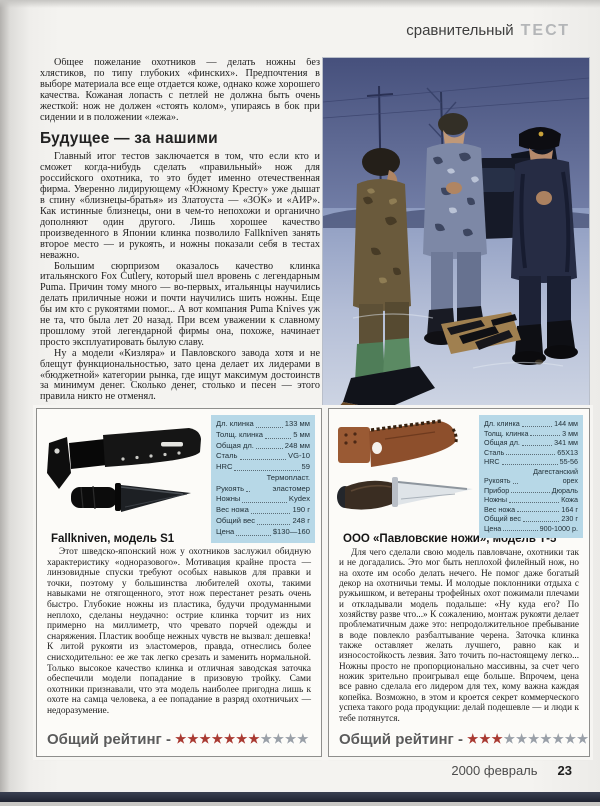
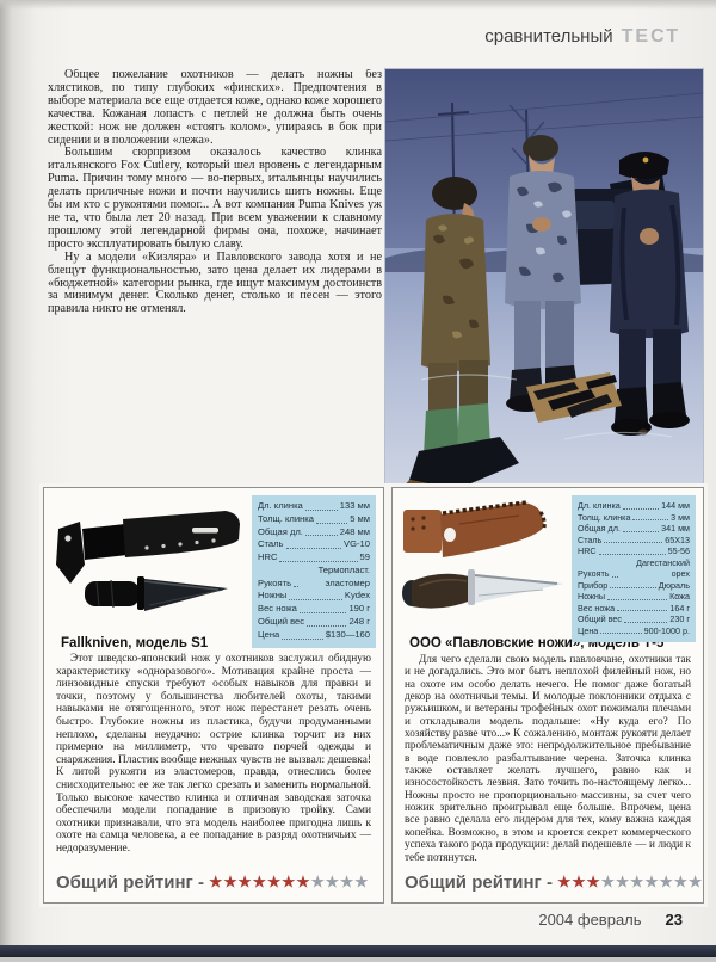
  сравнительный ТЕСТ
  Общее пожелание охотников — делать ножны без хлястиков, по типу глубоких «финских». Предпочтения в выборе материала все еще отдается коже, однако коже хорошего качества. Кожаная лопасть с петлей не должна быть очень жесткой: нож не должен «стоять колом», упираясь в бок при сидении и в положении «лежа».
- Будущее — за нашими
- Главный итог тестов заключается в том, что если кто и сможет когда-нибудь сделать «правильный» нож для российского охотника, то это будет именно отечественная фирма. Уверенно лидирующему «Южному Кресту» уже дышат в спину «близнецы-братья» из Златоуста — «ЗОК» и «АИР». Как истинные близнецы, они в чем-то непохожи и органично дополняют один другого. Лишь хорошее качество произведенного в Японии клинка позволило Fallkniven занять второе место — и рукоять, и ножны показали себя в тестах неважно.
  Большим сюрпризом оказалось качество клинка итальянского Fox Cutlery, который шел вровень с легендарным Puma. Причин тому много — во-первых, итальянцы научились делать приличные ножи и почти научились шить ножны. Еще бы им кто с рукоятями помог... А вот компания Puma Knives уж не та, что была лет 20 назад. При всем уважении к славному прошлому этой легендарной фирмы она, похоже, начинает просто эксплуатировать былую славу.
  Ну а модели «Кизляра» и Павловского завода хотя и не блещут функциональностью, зато цена делает их лидерами в «бюджетной» категории рынка, где ищут максимум достоинств за минимум денег. Сколько денег, столько и песен — этого правила никто не отменял.
  Дл. клинка
  133 мм
  Толщ. клинка
  5 мм
  Общая дл.
  248 мм
  Сталь
  VG-10
  HRC
  59
  Рукоять
  Термопласт. эластомер
  Ножны
  Kydex
  Вес ножа
  190 г
  Общий вес
  248 г
  Цена
  $130—160
  Fallkniven, модель S1
  Этот шведско-японский нож у охотников заслужил обидную характеристику «одноразового». Мотивация крайне проста — линзовидные спуски требуют особых навыков для правки и точки, поэтому у большинства любителей охоты, такими навыками не отягощенного, этот нож перестанет резать очень быстро. Глубокие ножны из пластика, будучи продуманными неплохо, сделаны неудачно: острие клинка торчит из них примерно на миллиметр, что чревато порчей одежды и снаряжения. Пластик вообще нежных чувств не вызвал: дешевка! К литой рукояти из эластомеров, правда, отнеслись более снисходительно: ее же так легко срезать и заменить нормальной. Только высокое качество клинка и отличная заводская заточка обеспечили модели попадание в призовую тройку. Сами охотники признавали, что эта модель наиболее пригодна лишь к охоте на самца человека, а ее попадание в разряд охотничьих — недоразумение.
  Общий рейтинг - ★★★★★★★★★★★
  Дл. клинка
  144 мм
  Толщ. клинка
  3 мм
  Общая дл.
  341 мм
  Сталь
  65X13
  HRC
  55-56
  Рукоять
  Дагестанский орех
  Прибор
  Дюраль
  Ножны
  Кожа
  Вес ножа
  164 г
  Общий вес
  230 г
  Цена
  900-1000 р.
  ООО «Павловские ножи», модель Т-5
  Для чего сделали свою модель павловчане, охотники так и не догадались. Это мог быть неплохой филейный нож, но на охоте им особо делать нечего. Не помог даже богатый декор на охотничьи темы. И молодые поклонники отдыха с ружьишком, и ветераны трофейных охот пожимали плечами и откладывали модель подальше: «Ну куда его? По хозяйству разве что...» К сожалению, монтаж рукояти делает проблематичным даже это: непродолжительное пребывание в воде повлекло разбалтывание черена. Заточка клинка также оставляет желать лучшего, равно как и износостойкость лезвия. Зато точить по-настоящему легко... Ножны просто не пропорционально массивны, за счет чего ножик зрительно проигрывал еще больше. Впрочем, цена все равно сделала его лидером для тех, кому важна каждая копейка. Возможно, в этом и кроется секрет коммерческого успеха такого рода продукции: делай подешевле — и люди к тебе потянутся.
  Общий рейтинг - ★★★★★★★★★★
- 2000 февраль 23
+ 2004 февраль 23
